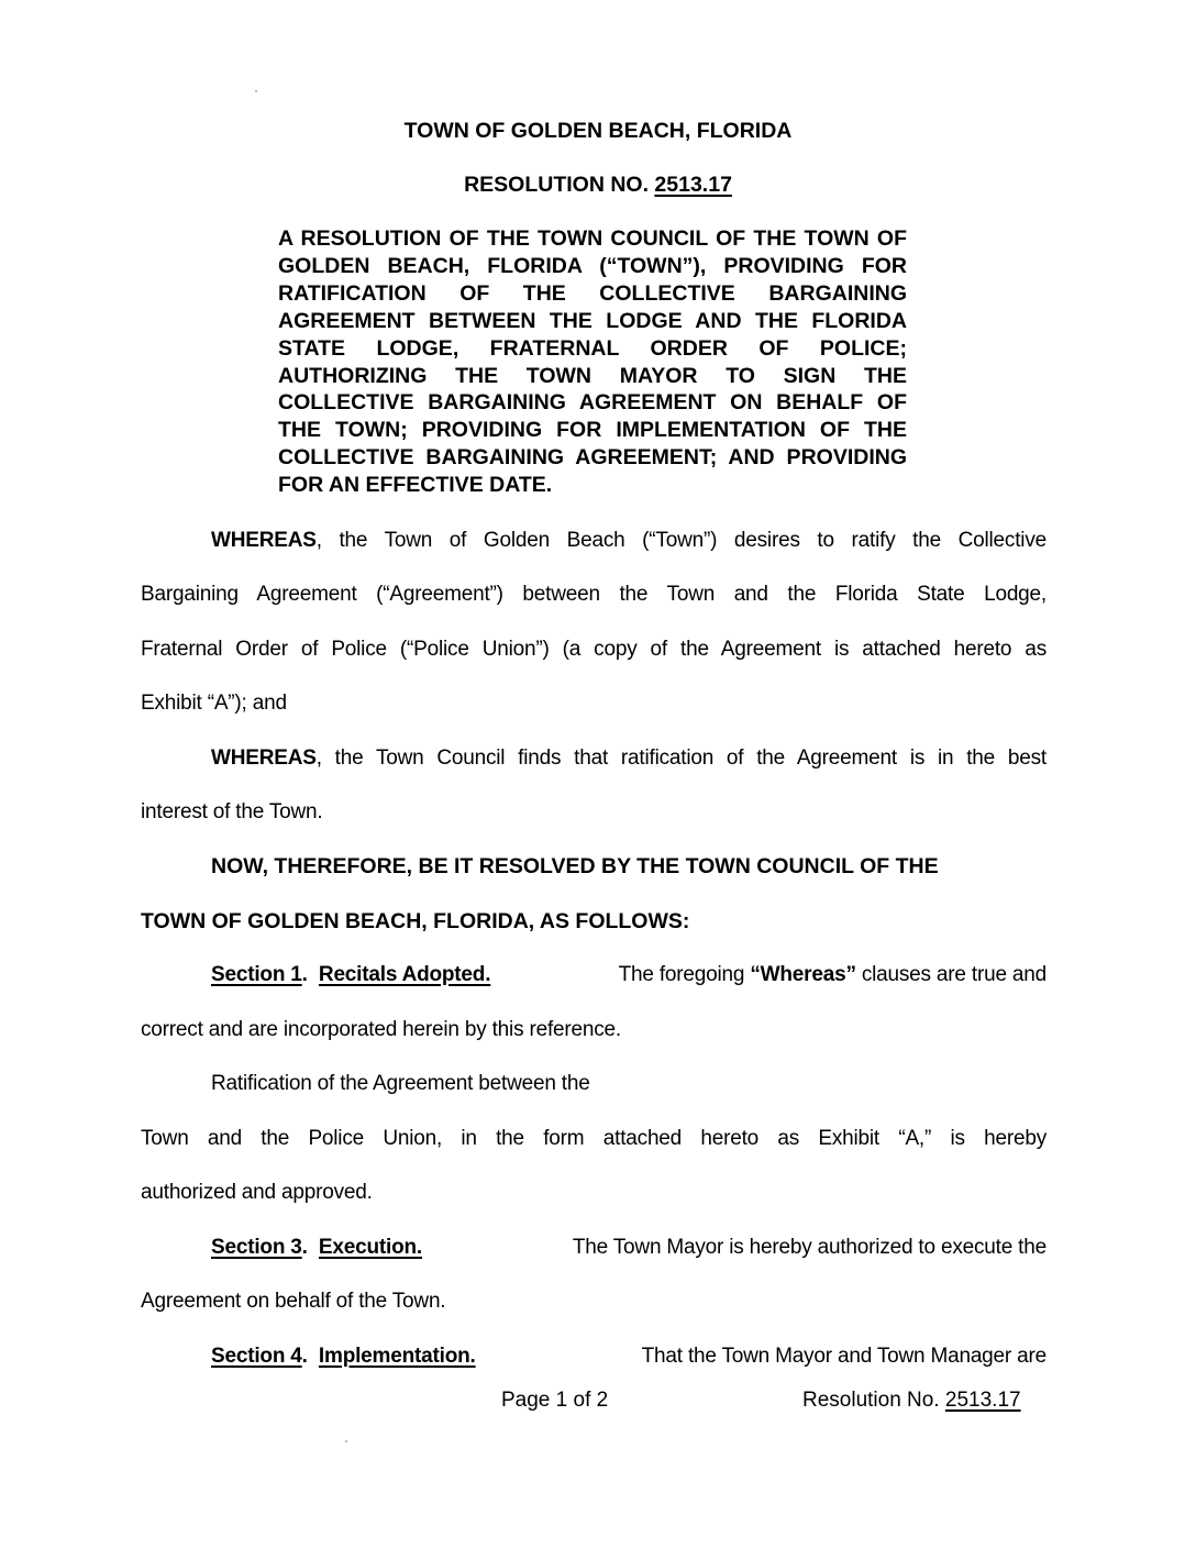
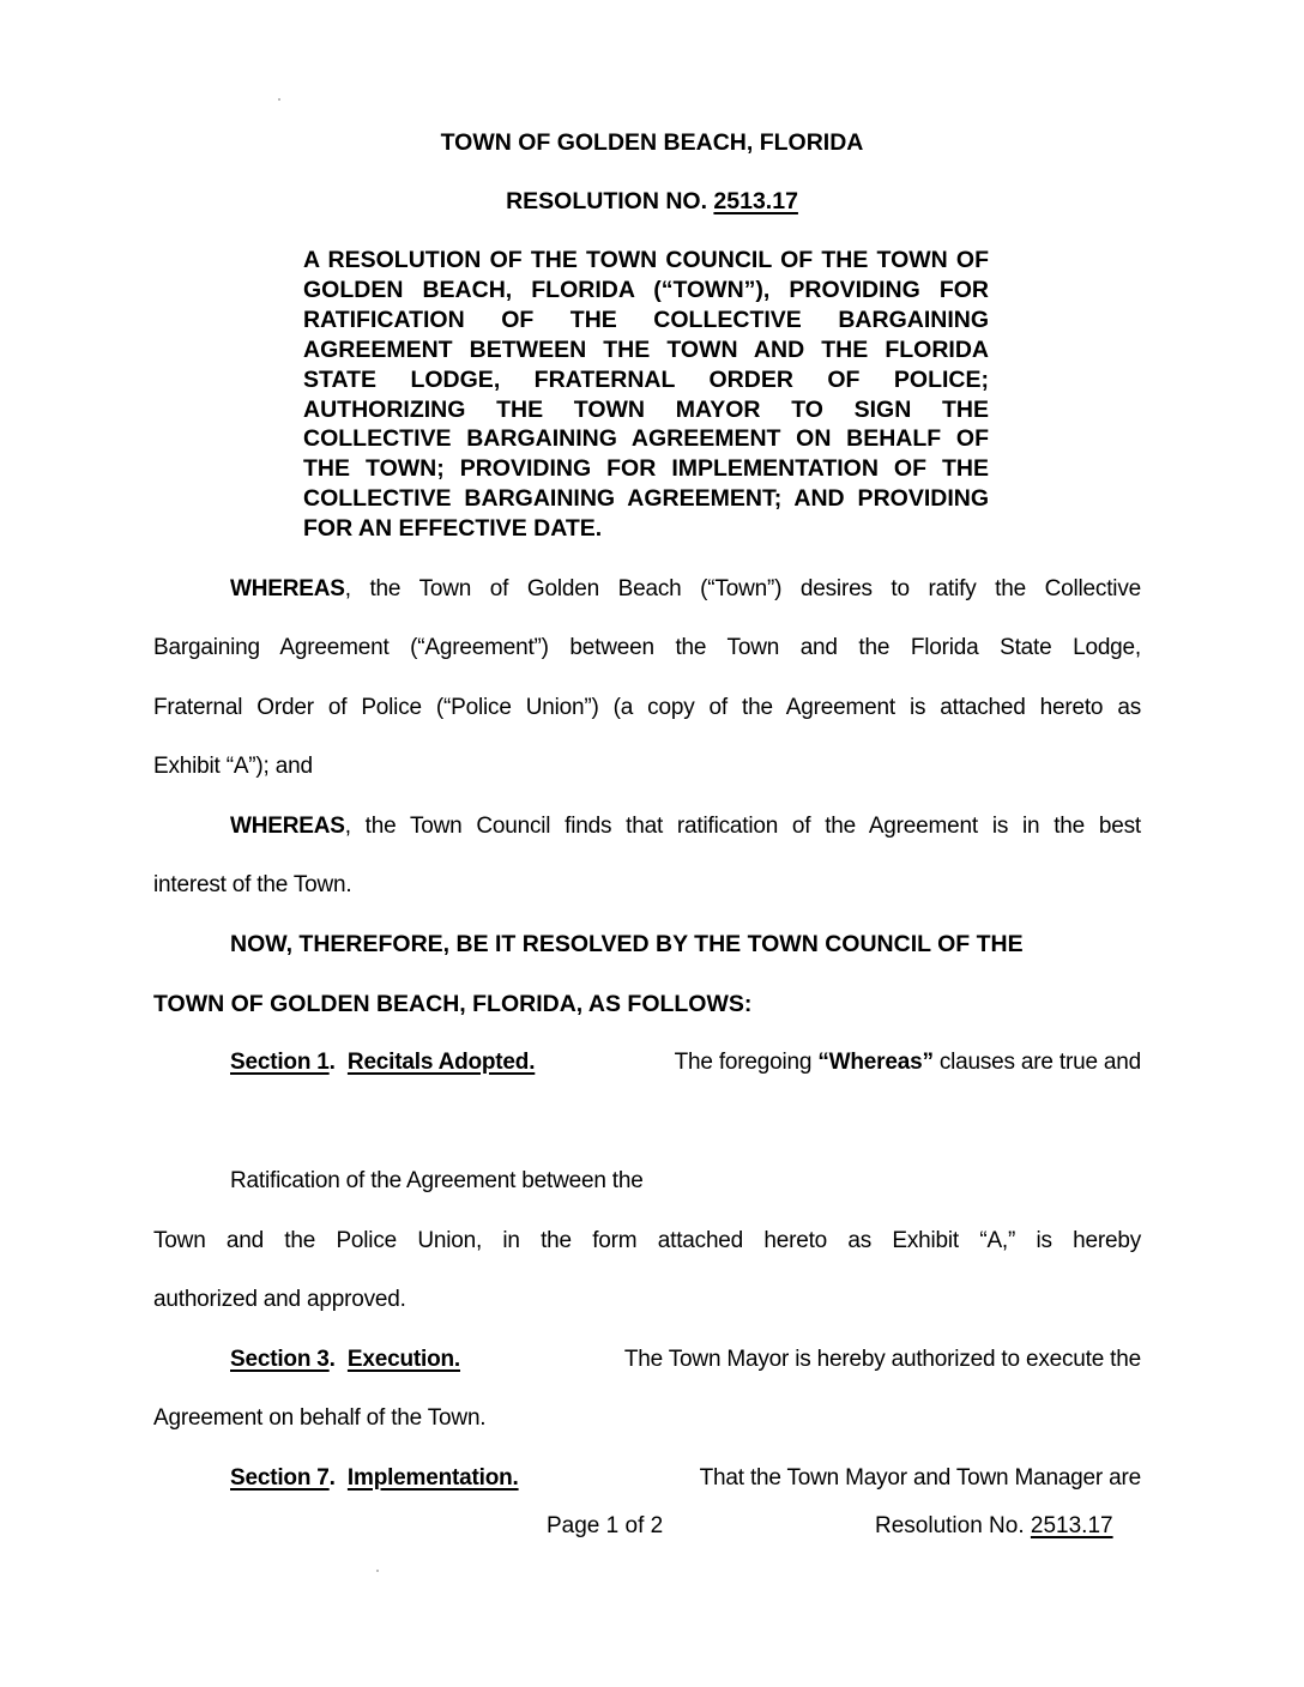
  TOWN OF GOLDEN BEACH, FLORIDA
  RESOLUTION NO. 2513.17
- A RESOLUTION OF THE TOWN COUNCIL OF THE TOWN OF GOLDEN BEACH, FLORIDA (“TOWN”), PROVIDING FOR RATIFICATION OF THE COLLECTIVE BARGAINING AGREEMENT BETWEEN THE LODGE AND THE FLORIDA STATE LODGE, FRATERNAL ORDER OF POLICE; AUTHORIZING THE TOWN MAYOR TO SIGN THE COLLECTIVE BARGAINING AGREEMENT ON BEHALF OF THE TOWN; PROVIDING FOR IMPLEMENTATION OF THE COLLECTIVE BARGAINING AGREEMENT; AND PROVIDING FOR AN EFFECTIVE DATE.
+ A RESOLUTION OF THE TOWN COUNCIL OF THE TOWN OF GOLDEN BEACH, FLORIDA (“TOWN”), PROVIDING FOR RATIFICATION OF THE COLLECTIVE BARGAINING AGREEMENT BETWEEN THE TOWN AND THE FLORIDA STATE LODGE, FRATERNAL ORDER OF POLICE; AUTHORIZING THE TOWN MAYOR TO SIGN THE COLLECTIVE BARGAINING AGREEMENT ON BEHALF OF THE TOWN; PROVIDING FOR IMPLEMENTATION OF THE COLLECTIVE BARGAINING AGREEMENT; AND PROVIDING FOR AN EFFECTIVE DATE.
  WHEREAS, the Town of Golden Beach (“Town”) desires to ratify the Collective
  Bargaining Agreement (“Agreement”) between the Town and the Florida State Lodge,
  Fraternal Order of Police (“Police Union”) (a copy of the Agreement is attached hereto as
  Exhibit “A”); and
  WHEREAS, the Town Council finds that ratification of the Agreement is in the best
  interest of the Town.
  NOW, THEREFORE, BE IT RESOLVED BY THE TOWN COUNCIL OF THE
  TOWN OF GOLDEN BEACH, FLORIDA, AS FOLLOWS:
  Section 1. Recitals Adopted.
  The foregoing “Whereas” clauses are true and
- correct and are incorporated herein by this reference.
  Ratification of the Agreement between the
  Town and the Police Union, in the form attached hereto as Exhibit “A,” is hereby
  authorized and approved.
  Section 3. Execution.
  The Town Mayor is hereby authorized to execute the
  Agreement on behalf of the Town.
- Section 4. Implementation.
+ Section 7. Implementation.
  That the Town Mayor and Town Manager are
  Page 1 of 2
  Resolution No. 2513.17
